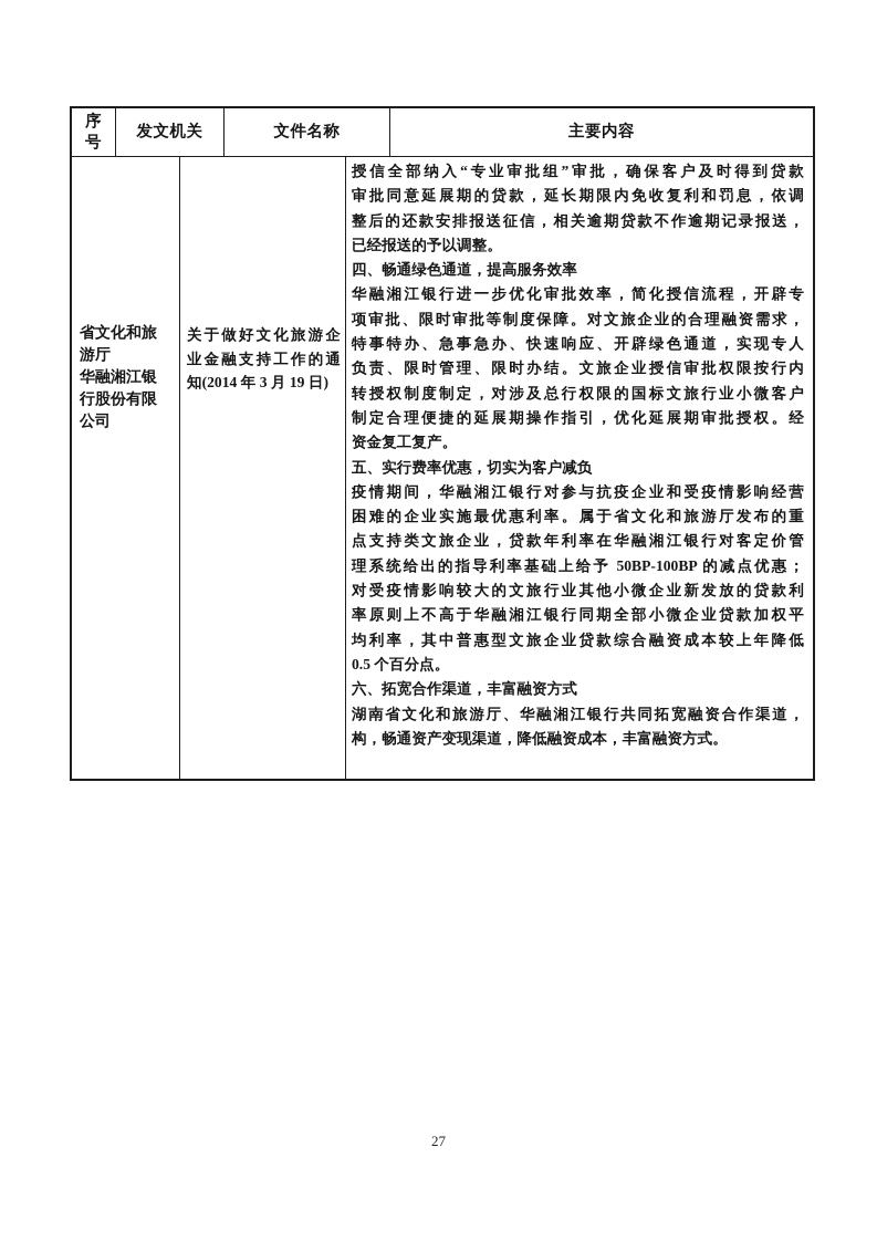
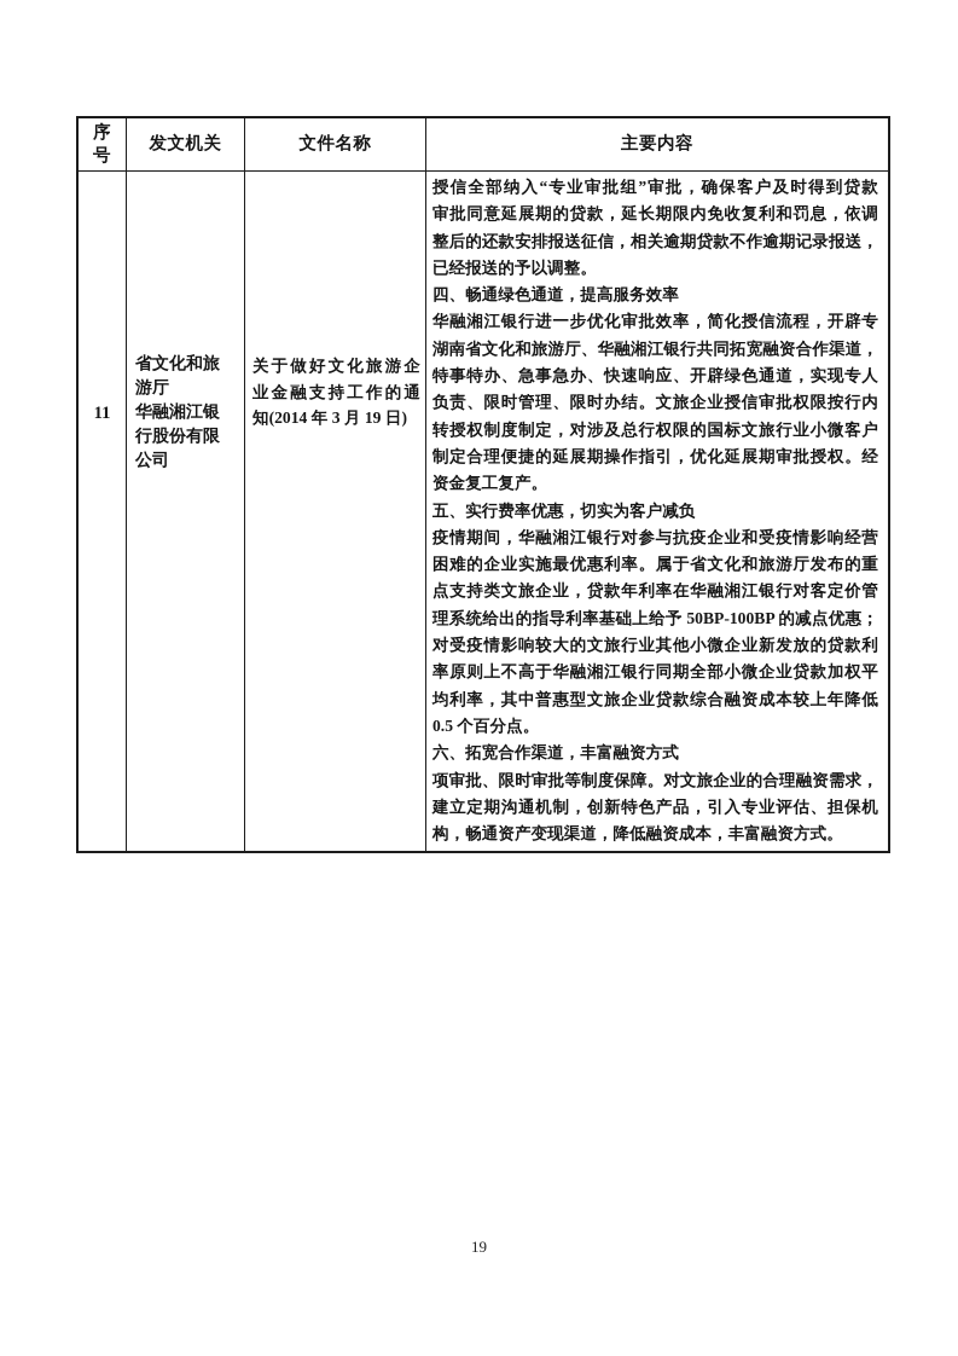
  序号
  发文机关
  文件名称
  主要内容
+ 11
  省文化和旅
  游厅
  华融湘江银
  行股份有限
  公司
  关于做好文化旅游企
  业金融支持工作的通
  知(2014 年 3 月 19 日)
  授信全部纳入“专业审批组”审批，确保客户及时得到贷款
  审批同意延展期的贷款，延长期限内免收复利和罚息，依调
  整后的还款安排报送征信，相关逾期贷款不作逾期记录报送，
  已经报送的予以调整。
  四、畅通绿色通道，提高服务效率
  华融湘江银行进一步优化审批效率，简化授信流程，开辟专
- 项审批、限时审批等制度保障。对文旅企业的合理融资需求，
+ 湖南省文化和旅游厅、华融湘江银行共同拓宽融资合作渠道，
  特事特办、急事急办、快速响应、开辟绿色通道，实现专人
  负责、限时管理、限时办结。文旅企业授信审批权限按行内
  转授权制度制定，对涉及总行权限的国标文旅行业小微客户
  制定合理便捷的延展期操作指引，优化延展期审批授权。经
  资金复工复产。
  五、实行费率优惠，切实为客户减负
  疫情期间，华融湘江银行对参与抗疫企业和受疫情影响经营
  困难的企业实施最优惠利率。属于省文化和旅游厅发布的重
  点支持类文旅企业，贷款年利率在华融湘江银行对客定价管
  理系统给出的指导利率基础上给予 50BP-100BP 的减点优惠；
  对受疫情影响较大的文旅行业其他小微企业新发放的贷款利
  率原则上不高于华融湘江银行同期全部小微企业贷款加权平
  均利率，其中普惠型文旅企业贷款综合融资成本较上年降低
  0.5 个百分点。
  六、拓宽合作渠道，丰富融资方式
- 湖南省文化和旅游厅、华融湘江银行共同拓宽融资合作渠道，
+ 项审批、限时审批等制度保障。对文旅企业的合理融资需求，
+ 建立定期沟通机制，创新特色产品，引入专业评估、担保机
  构，畅通资产变现渠道，降低融资成本，丰富融资方式。
- 27
+ 19
